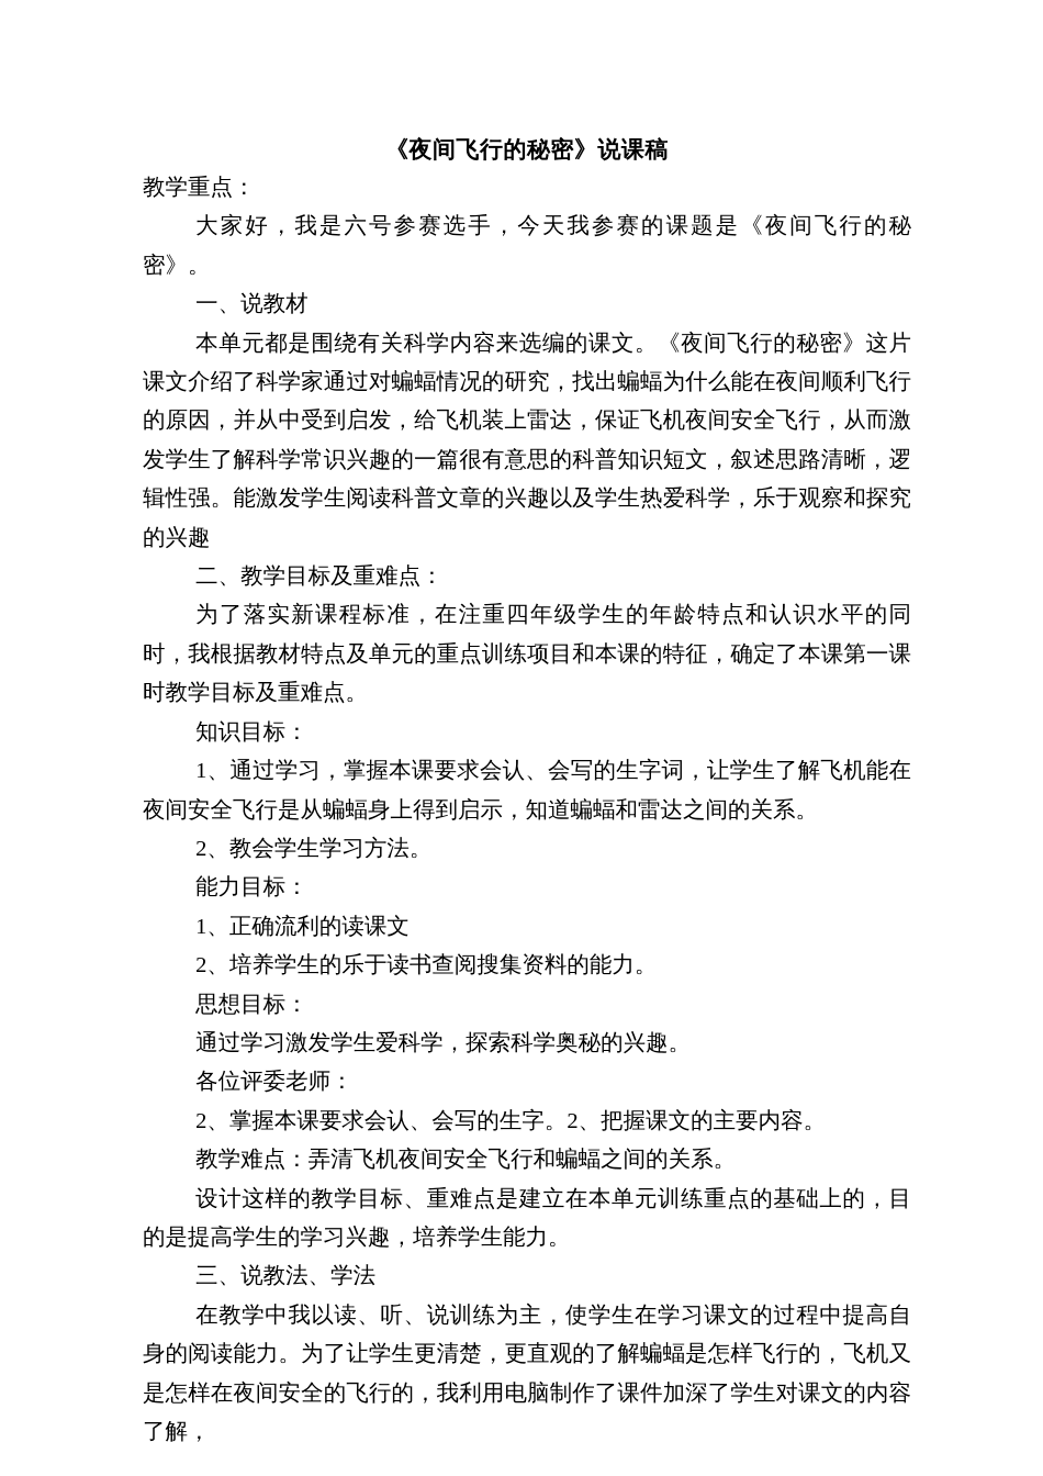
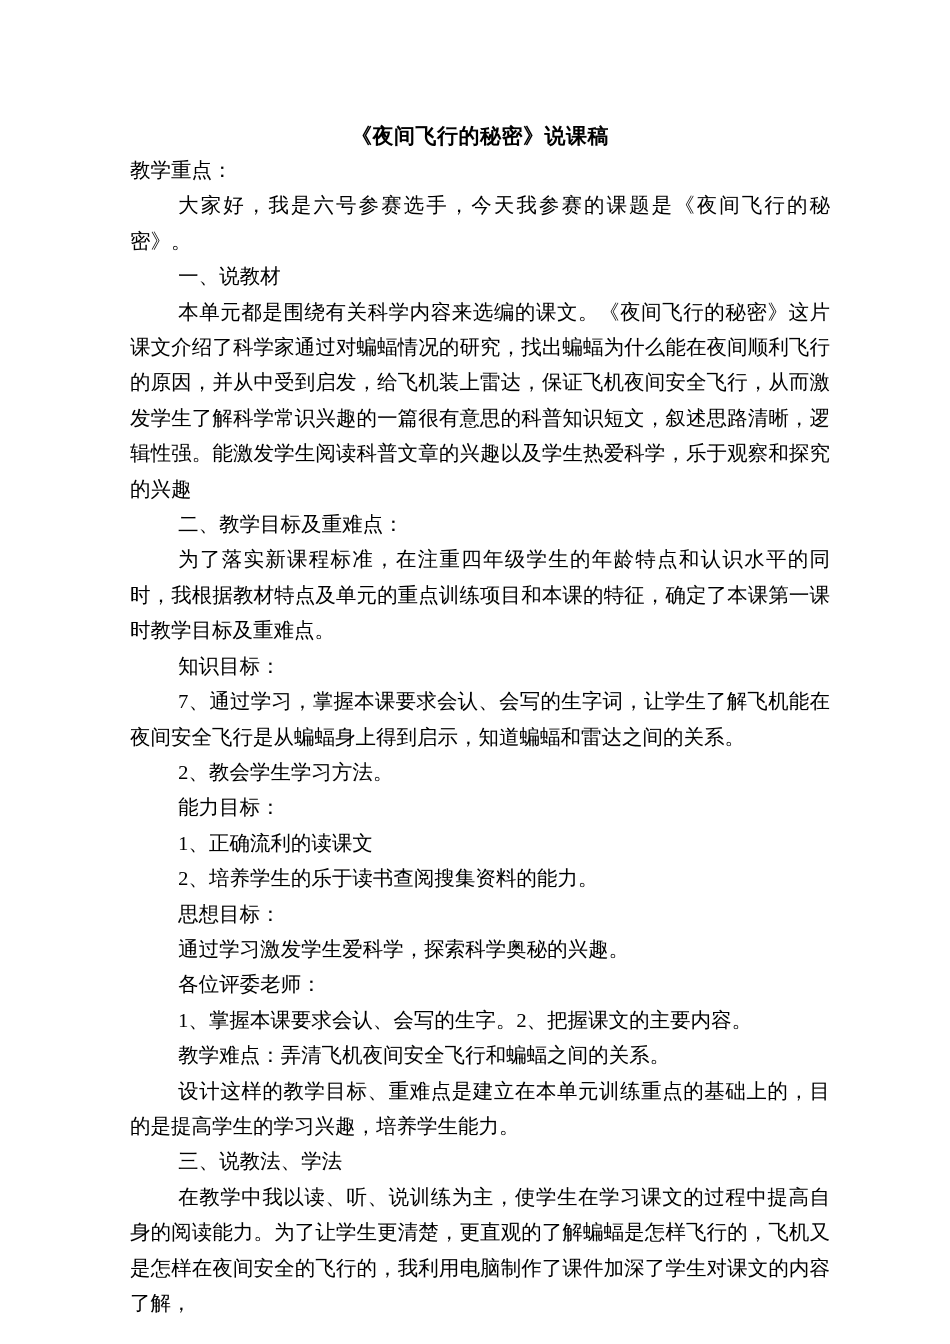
  《夜间飞行的秘密》说课稿
  教学重点：
  大家好，我是六号参赛选手，今天我参赛的课题是《夜间飞行的秘密》。
  一、说教材
  本单元都是围绕有关科学内容来选编的课文。《夜间飞行的秘密》这片课文介绍了科学家通过对蝙蝠情况的研究，找出蝙蝠为什么能在夜间顺利飞行的原因，并从中受到启发，给飞机装上雷达，保证飞机夜间安全飞行，从而激发学生了解科学常识兴趣的一篇很有意思的科普知识短文，叙述思路清晰，逻辑性强。能激发学生阅读科普文章的兴趣以及学生热爱科学，乐于观察和探究的兴趣
  二、教学目标及重难点：
  为了落实新课程标准，在注重四年级学生的年龄特点和认识水平的同时，我根据教材特点及单元的重点训练项目和本课的特征，确定了本课第一课时教学目标及重难点。
  知识目标：
- 1、通过学习，掌握本课要求会认、会写的生字词，让学生了解飞机能在夜间安全飞行是从蝙蝠身上得到启示，知道蝙蝠和雷达之间的关系。
+ 7、通过学习，掌握本课要求会认、会写的生字词，让学生了解飞机能在夜间安全飞行是从蝙蝠身上得到启示，知道蝙蝠和雷达之间的关系。
  2、教会学生学习方法。
  能力目标：
  1、正确流利的读课文
  2、培养学生的乐于读书查阅搜集资料的能力。
  思想目标：
  通过学习激发学生爱科学，探索科学奥秘的兴趣。
  各位评委老师：
- 2、掌握本课要求会认、会写的生字。2、把握课文的主要内容。
+ 1、掌握本课要求会认、会写的生字。2、把握课文的主要内容。
  教学难点：弄清飞机夜间安全飞行和蝙蝠之间的关系。
  设计这样的教学目标、重难点是建立在本单元训练重点的基础上的，目的是提高学生的学习兴趣，培养学生能力。
  三、说教法、学法
  在教学中我以读、听、说训练为主，使学生在学习课文的过程中提高自身的阅读能力。为了让学生更清楚，更直观的了解蝙蝠是怎样飞行的，飞机又是怎样在夜间安全的飞行的，我利用电脑制作了课件加深了学生对课文的内容了解，
